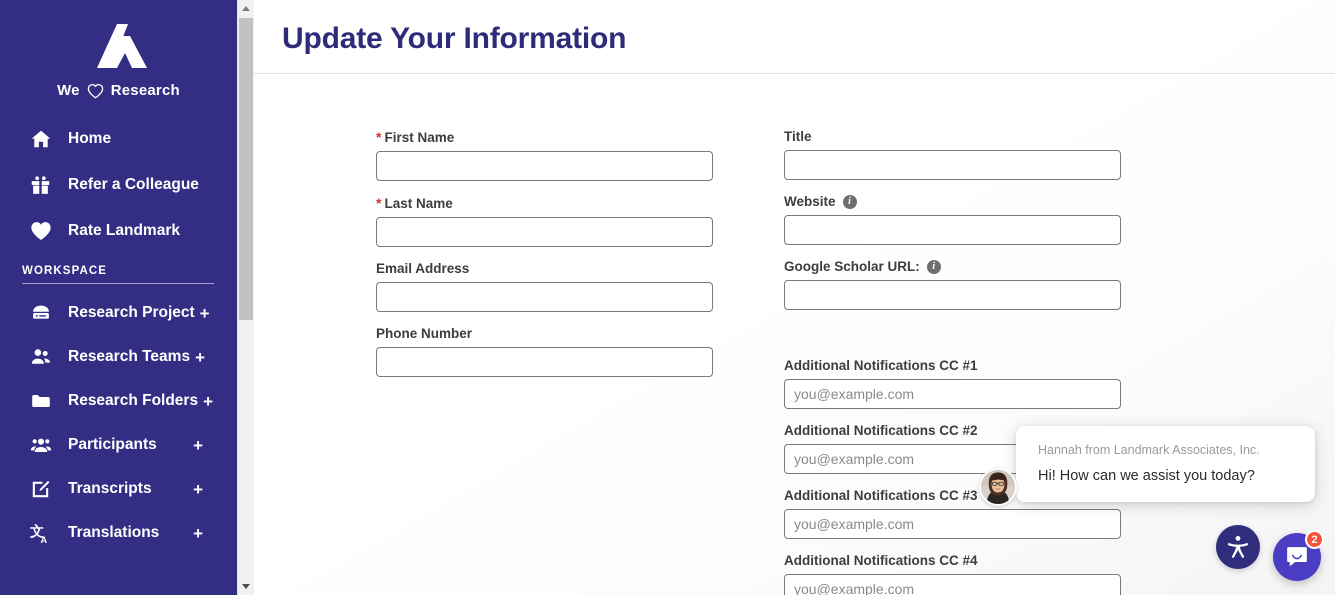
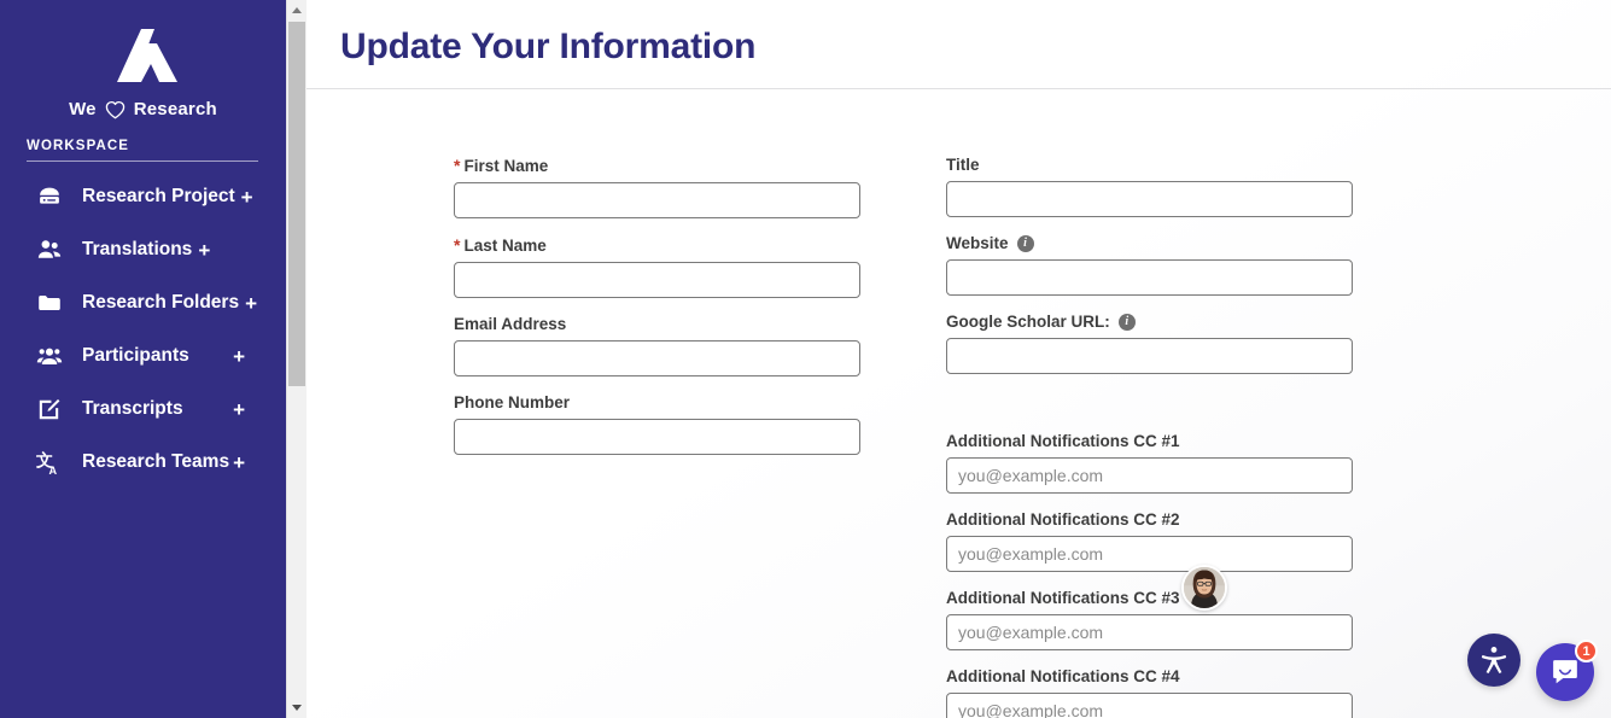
  We
  Research
- Home
- Refer a Colleague
- Rate Landmark
  WORKSPACE
  Research Project
  +
- Research Teams
+ Translations
  +
  Research Folders
  +
  Participants
  +
  Transcripts
  +
  文
  A
- Translations
+ Research Teams
  +
  Update Your Information
  *
  First Name
  *
  Last Name
  Email Address
  Phone Number
  Title
  Website
  i
  Google Scholar URL:
  i
  Additional Notifications CC #1
  you@example.com
  Additional Notifications CC #2
  you@example.com
  Additional Notifications CC #3
  you@example.com
  Additional Notifications CC #4
  you@example.com
- Hannah from Landmark Associates, Inc.
- Hi! How can we assist you today?
- 2
+ 1
